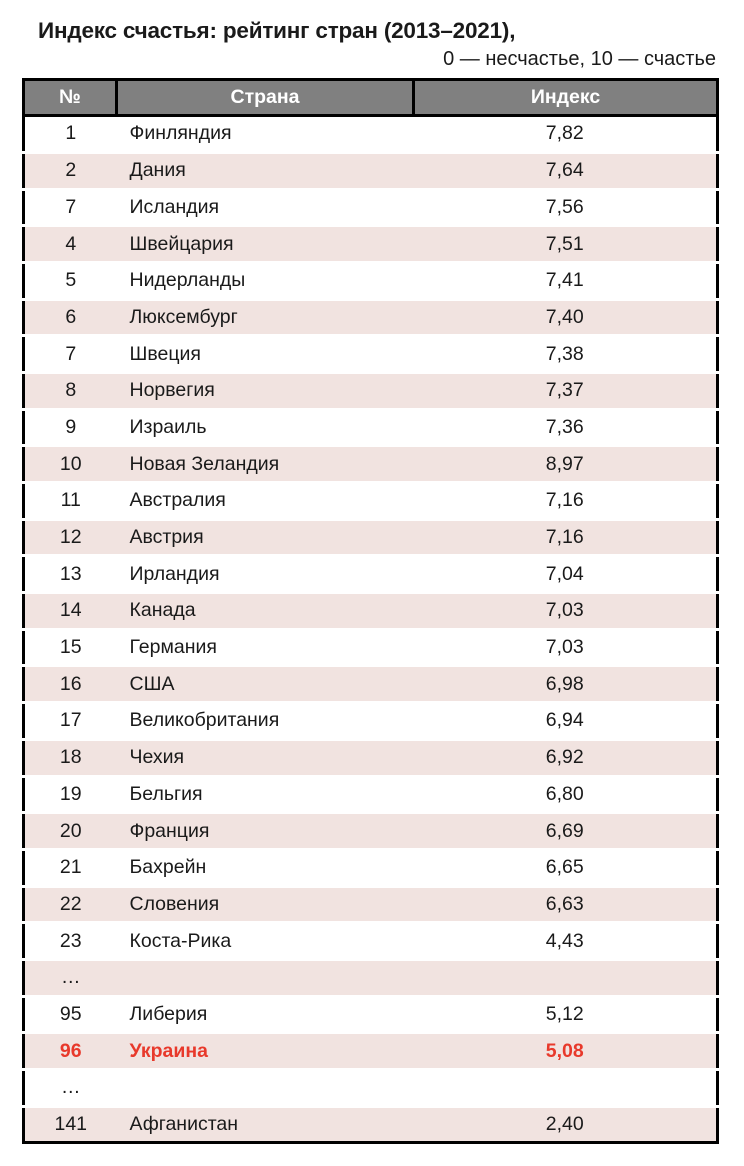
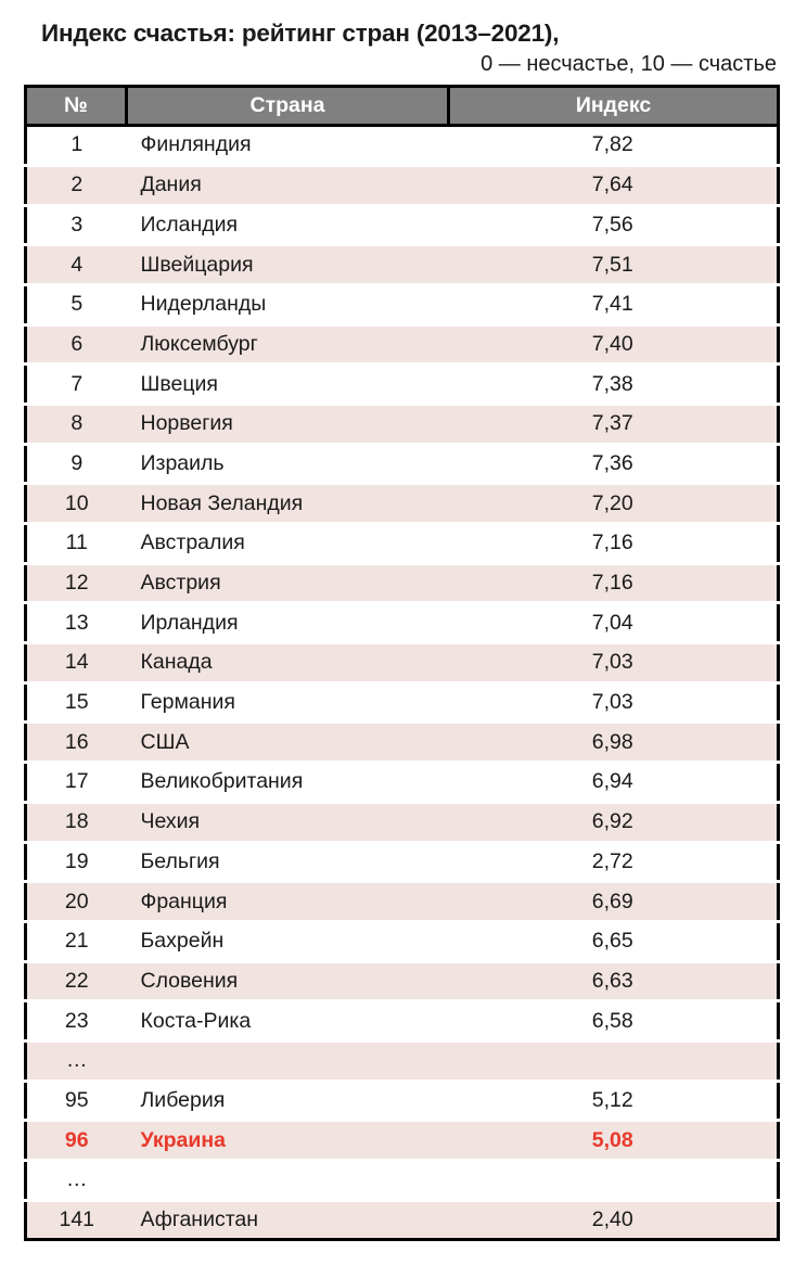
  Индекс счастья: рейтинг стран (2013–2021),
  0 — несчастье, 10 — счастье
  №	Страна	Индекс
  1	Финляндия	7,82
  2	Дания	7,64
- 7	Исландия	7,56
+ 3	Исландия	7,56
  4	Швейцария	7,51
  5	Нидерланды	7,41
  6	Люксембург	7,40
  7	Швеция	7,38
  8	Норвегия	7,37
  9	Израиль	7,36
- 10	Новая Зеландия	8,97
+ 10	Новая Зеландия	7,20
  11	Австралия	7,16
  12	Австрия	7,16
  13	Ирландия	7,04
  14	Канада	7,03
  15	Германия	7,03
  16	США	6,98
  17	Великобритания	6,94
  18	Чехия	6,92
- 19	Бельгия	6,80
+ 19	Бельгия	2,72
  20	Франция	6,69
  21	Бахрейн	6,65
  22	Словения	6,63
- 23	Коста-Рика	4,43
+ 23	Коста-Рика	6,58
  …
  95	Либерия	5,12
  96	Украина	5,08
  …
  141	Афганистан	2,40
